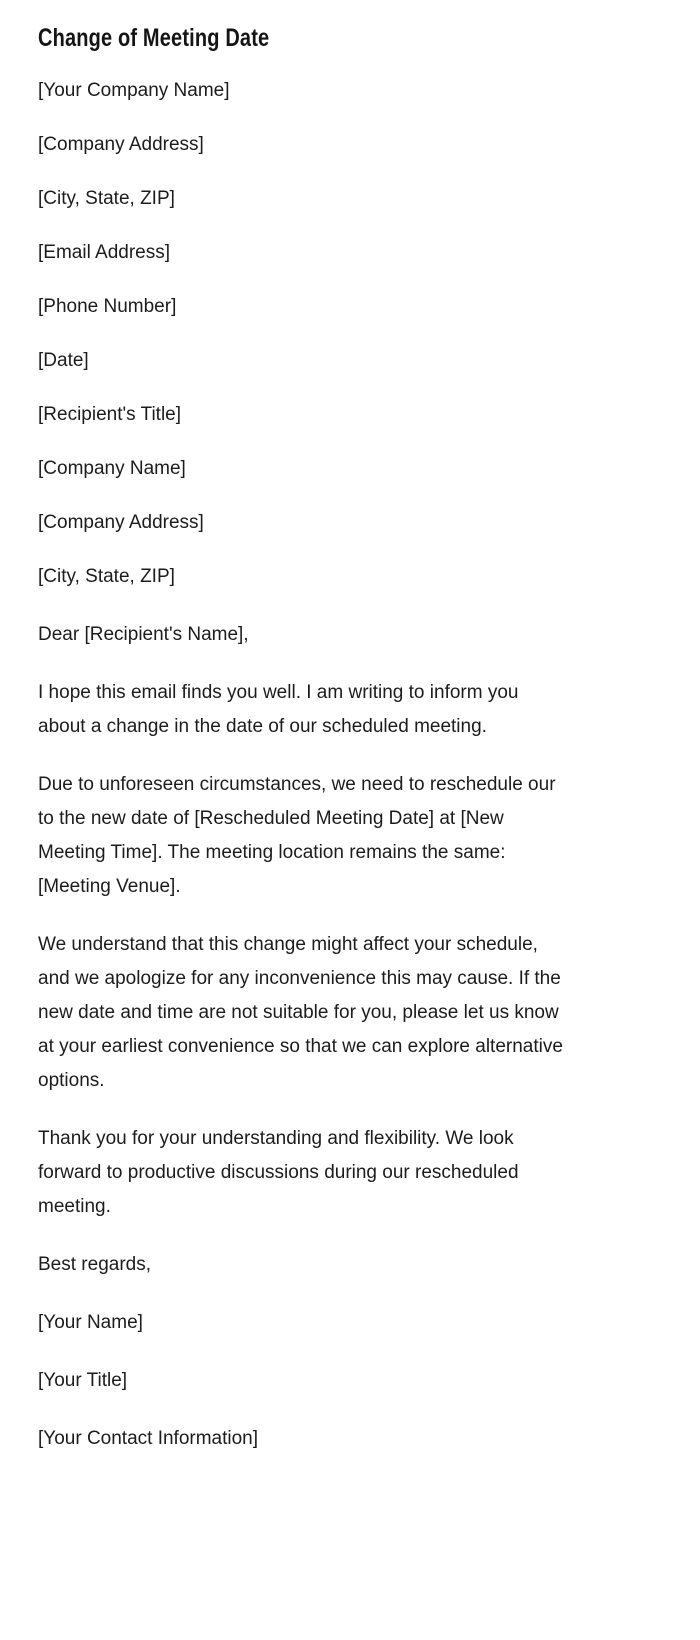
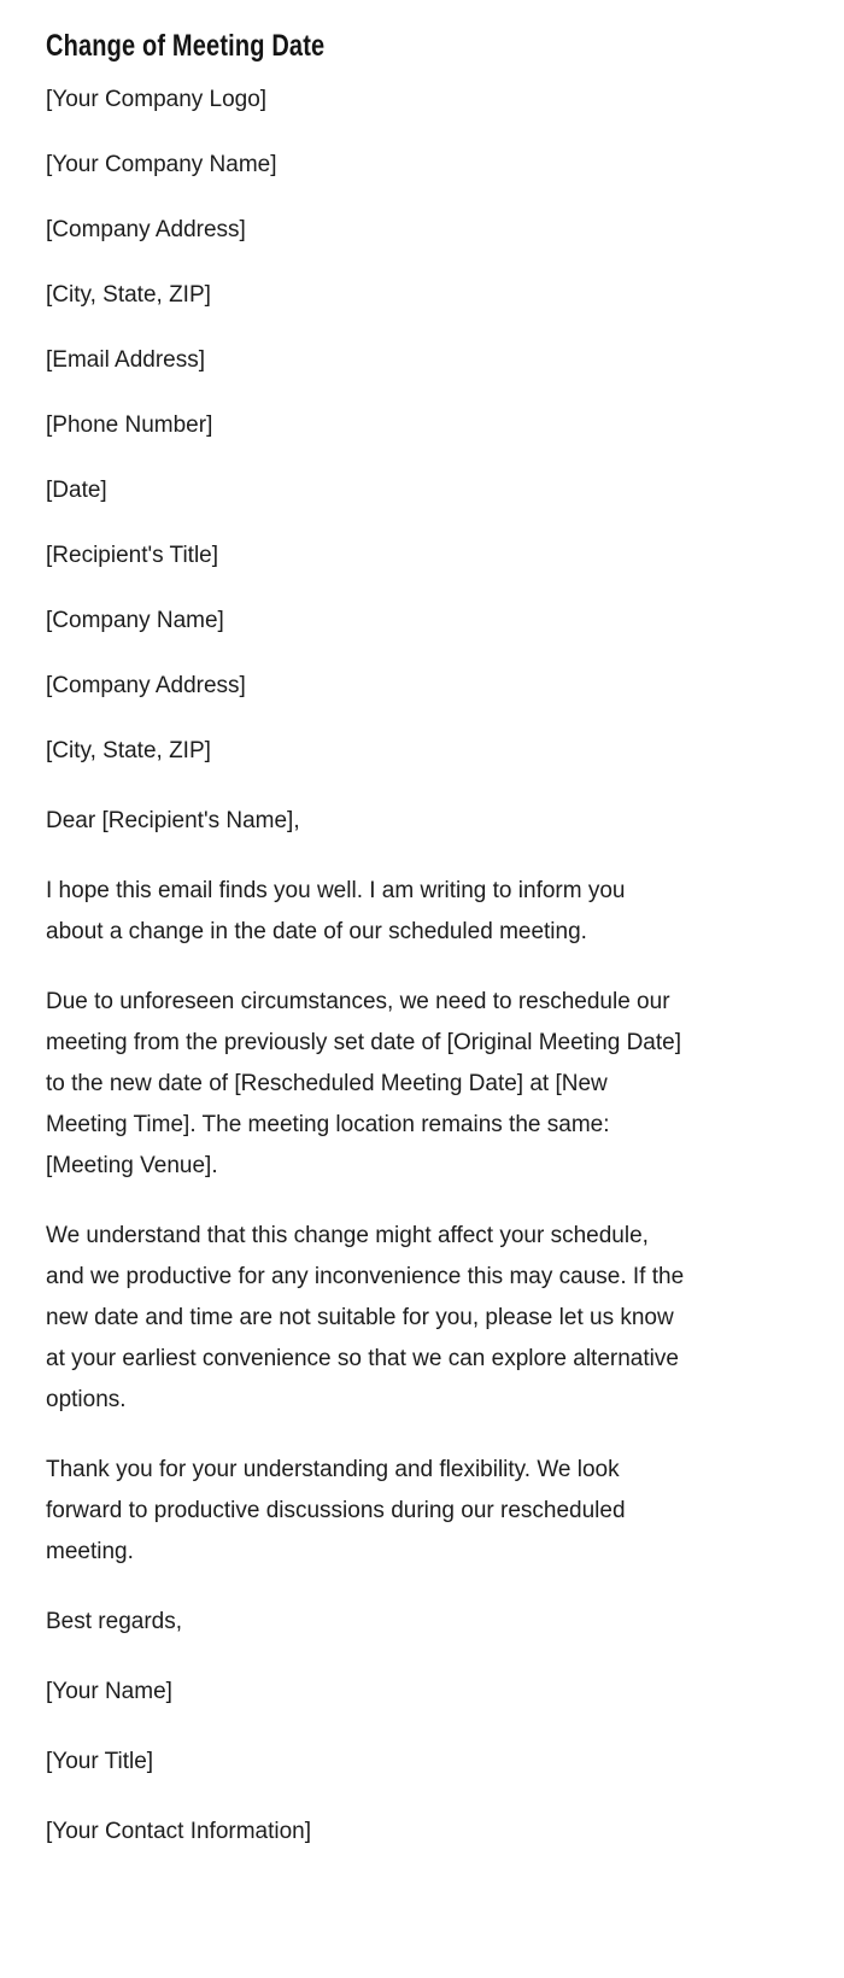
  Change of Meeting Date
+ [Your Company Logo]
  [Your Company Name]
  [Company Address]
  [City, State, ZIP]
  [Email Address]
  [Phone Number]
  [Date]
  [Recipient's Title]
  [Company Name]
  [Company Address]
  [City, State, ZIP]
  Dear [Recipient's Name],
  I hope this email finds you well. I am writing to inform you
  about a change in the date of our scheduled meeting.
  Due to unforeseen circumstances, we need to reschedule our
+ meeting from the previously set date of [Original Meeting Date]
  to the new date of [Rescheduled Meeting Date] at [New
  Meeting Time]. The meeting location remains the same:
  [Meeting Venue].
  We understand that this change might affect your schedule,
- and we apologize for any inconvenience this may cause. If the
+ and we productive for any inconvenience this may cause. If the
  new date and time are not suitable for you, please let us know
  at your earliest convenience so that we can explore alternative
  options.
  Thank you for your understanding and flexibility. We look
  forward to productive discussions during our rescheduled
  meeting.
  Best regards,
  [Your Name]
  [Your Title]
  [Your Contact Information]
